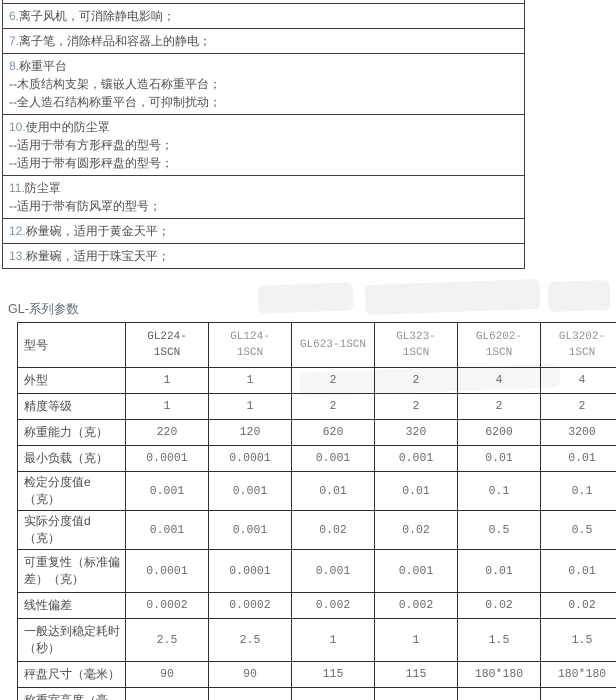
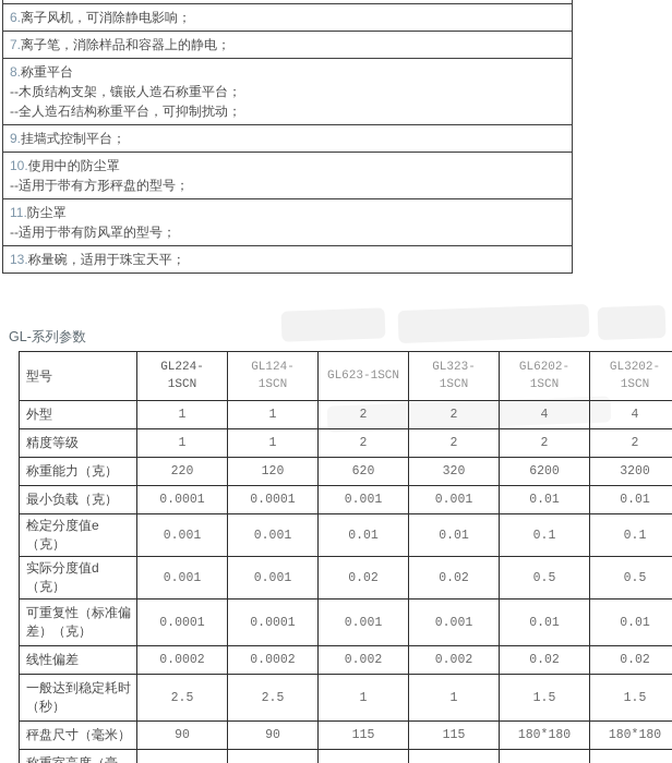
  6.离子风机，可消除静电影响；
  7.离子笔，消除样品和容器上的静电；
  8.称重平台
  --木质结构支架，镶嵌人造石称重平台；
  --全人造石结构称重平台，可抑制扰动；
+ 9.挂墙式控制平台；
  10.使用中的防尘罩
  --适用于带有方形秤盘的型号；
- --适用于带有圆形秤盘的型号；
  11.防尘罩
  --适用于带有防风罩的型号；
- 12.称量碗，适用于黄金天平；
  13.称量碗，适用于珠宝天平；
  GL-系列参数
  型号	GL224-1SCN	GL124-1SCN	GL623-1SCN	GL323-1SCN	GL6202-1SCN	GL3202-1SCN
  外型	1	1	2	2	4	4
  精度等级	1	1	2	2	2	2
  称重能力（克）	220	120	620	320	6200	3200
  最小负载（克）	0.0001	0.0001	0.001	0.001	0.01	0.01
  检定分度值e（克）	0.001	0.001	0.01	0.01	0.1	0.1
  实际分度值d（克）	0.001	0.001	0.02	0.02	0.5	0.5
  可重复性（标准偏差）（克）	0.0001	0.0001	0.001	0.001	0.01	0.01
  线性偏差	0.0002	0.0002	0.002	0.002	0.02	0.02
  一般达到稳定耗时（秒）	2.5	2.5	1	1	1.5	1.5
  秤盘尺寸（毫米）	90	90	115	115	180*180	180*180
